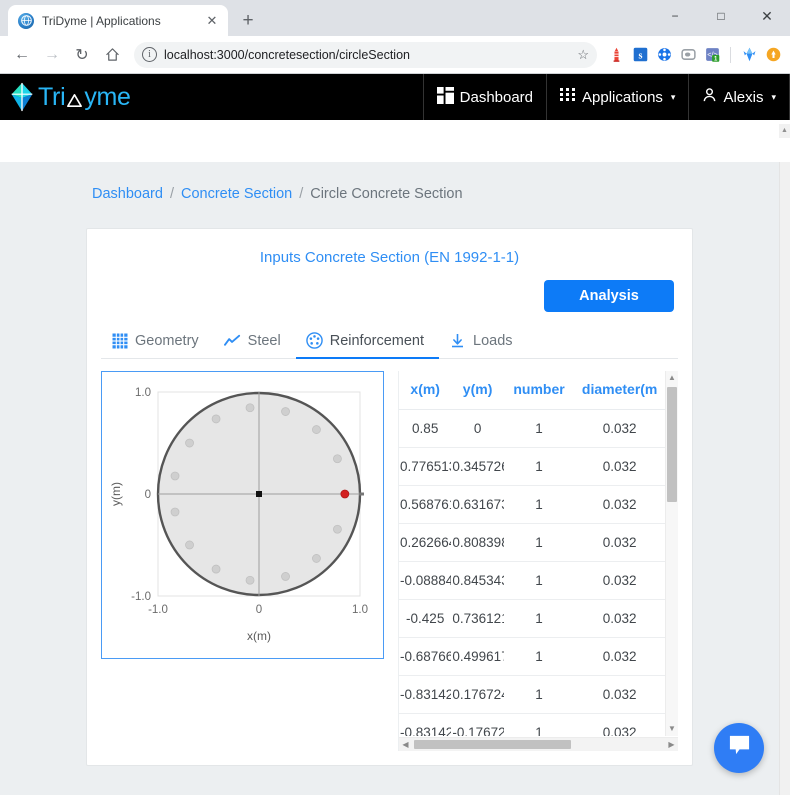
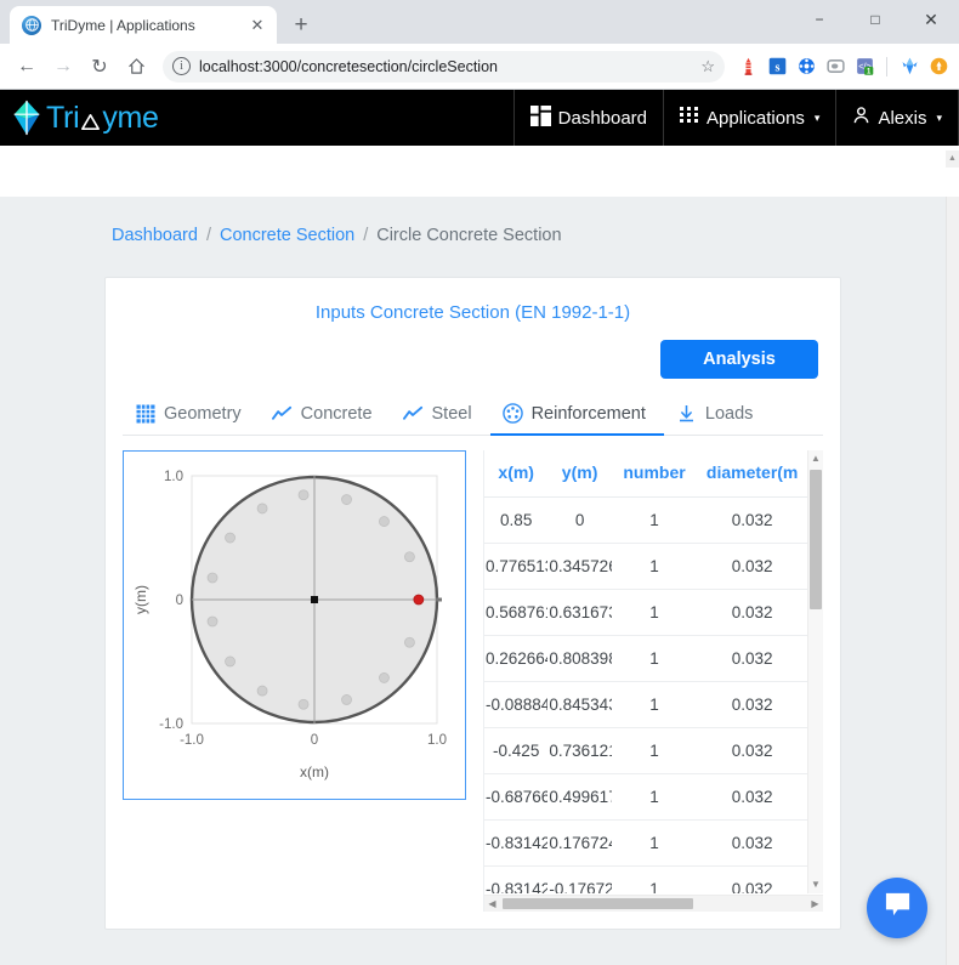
  TriDyme | Applications
  ✕
  +
  −
  □
  ✕
  ←
  →
  ↻
  i
  localhost:3000/concretesection/circleSection
  ☆
  s
  </>
  Tri
  yme
  Dashboard
  Applications
  ▾
  Alexis
  ▾
  Dashboard
  /
  Concrete Section
  /
  Circle Concrete Section
  Inputs Concrete Section (EN 1992-1-1)
  Analysis
  Geometry
+ Concrete
  Steel
  Reinforcement
  Loads
  -1.0
  0
  1.0
  1.0
  0
  -1.0
  x(m)
  x(m)	y(m)	number	diameter(m
  0.85	0	1	0.032
  0.77651	0.34572	1	0.032
  0.56876	0.63167	1	0.032
  0.26266	0.80839	1	0.032
  -0.08884	0.84534	1	0.032
  -0.425	0.73612	1	0.032
  -0.68766	0.49961	1	0.032
  -0.83142	0.17672	1	0.032
  -0.83142	-0.17672	1	0.032
  ▲
  ▼
  ◀
  ▶
